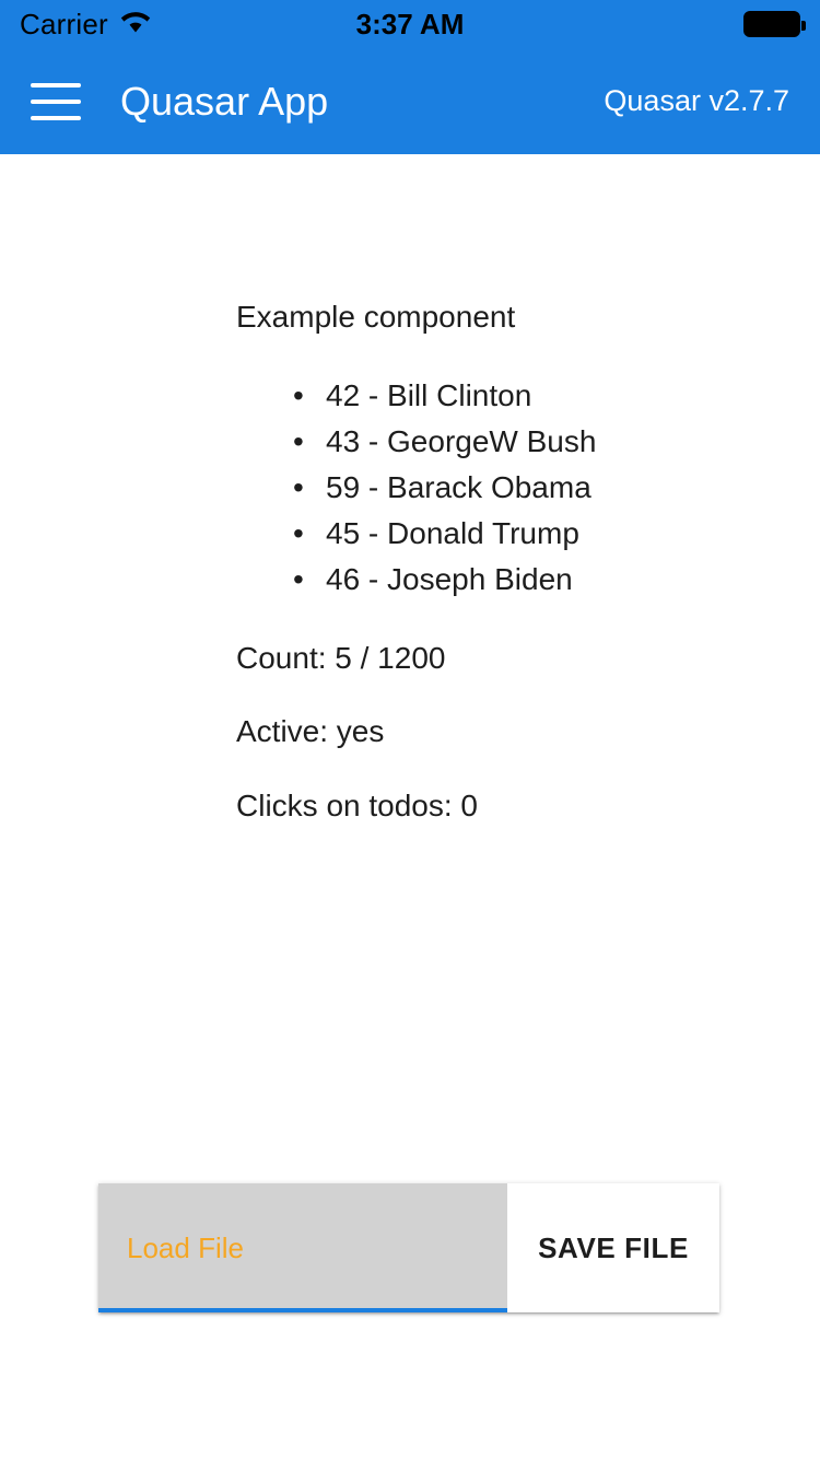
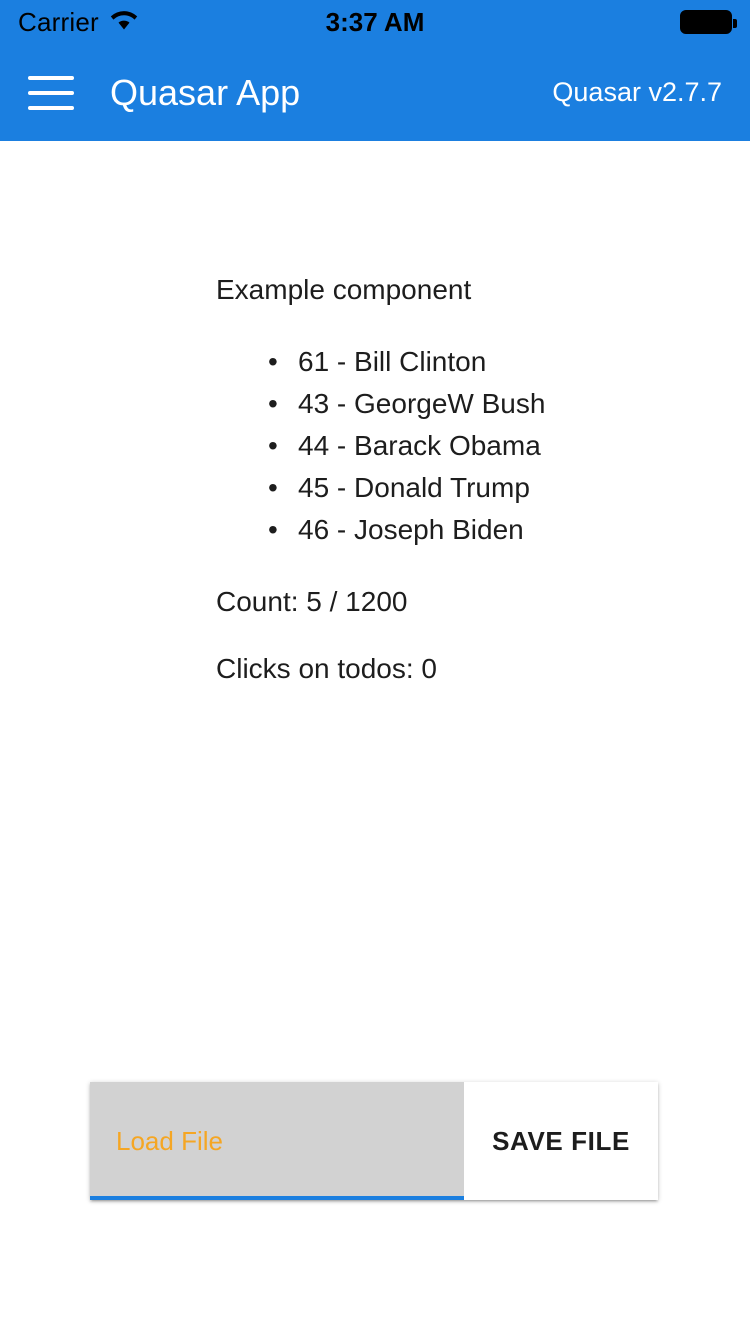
  Carrier
  3:37 AM
  Quasar App
  Quasar v2.7.7
  Example component
- 42 - Bill Clinton
+ 61 - Bill Clinton
  43 - GeorgeW Bush
- 59 - Barack Obama
+ 44 - Barack Obama
  45 - Donald Trump
  46 - Joseph Biden
  Count: 5 / 1200
- Active: yes
  Clicks on todos: 0
  Load File
  SAVE FILE
